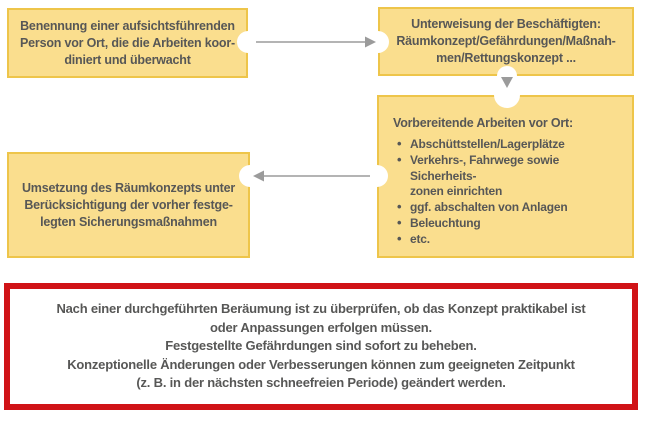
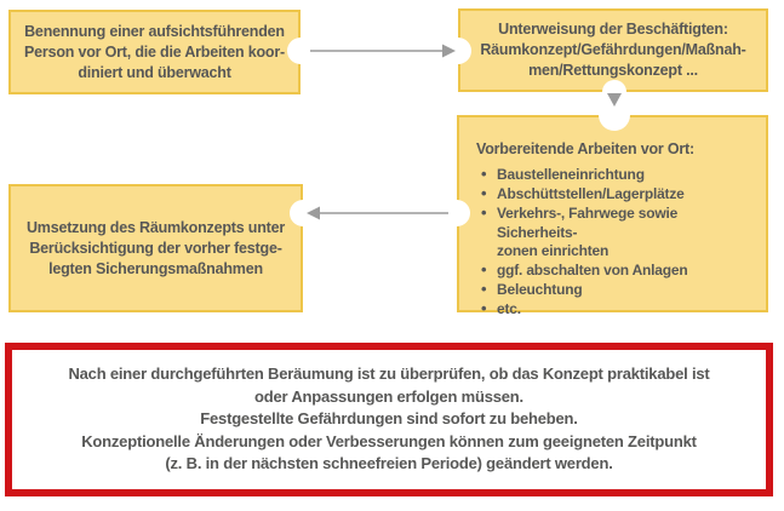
  Benennung einer aufsichtsführenden
  Person vor Ort, die die Arbeiten koor-
  diniert und überwacht
  Unterweisung der Beschäftigten:
  Räumkonzept/Gefährdungen/Maßnah-
  men/Rettungskonzept ...
  Vorbereitende Arbeiten vor Ort:
+ Baustelleneinrichtung
  Abschüttstellen/Lagerplätze
  Verkehrs-, Fahrwege sowie Sicherheits-
  zonen einrichten
  ggf. abschalten von Anlagen
  Beleuchtung
  etc.
  Umsetzung des Räumkonzepts unter
  Berücksichtigung der vorher festge-
  legten Sicherungsmaßnahmen
  Nach einer durchgeführten Beräumung ist zu überprüfen, ob das Konzept praktikabel ist
  oder Anpassungen erfolgen müssen.
  Festgestellte Gefährdungen sind sofort zu beheben.
  Konzeptionelle Änderungen oder Verbesserungen können zum geeigneten Zeitpunkt
  (z. B. in der nächsten schneefreien Periode) geändert werden.
